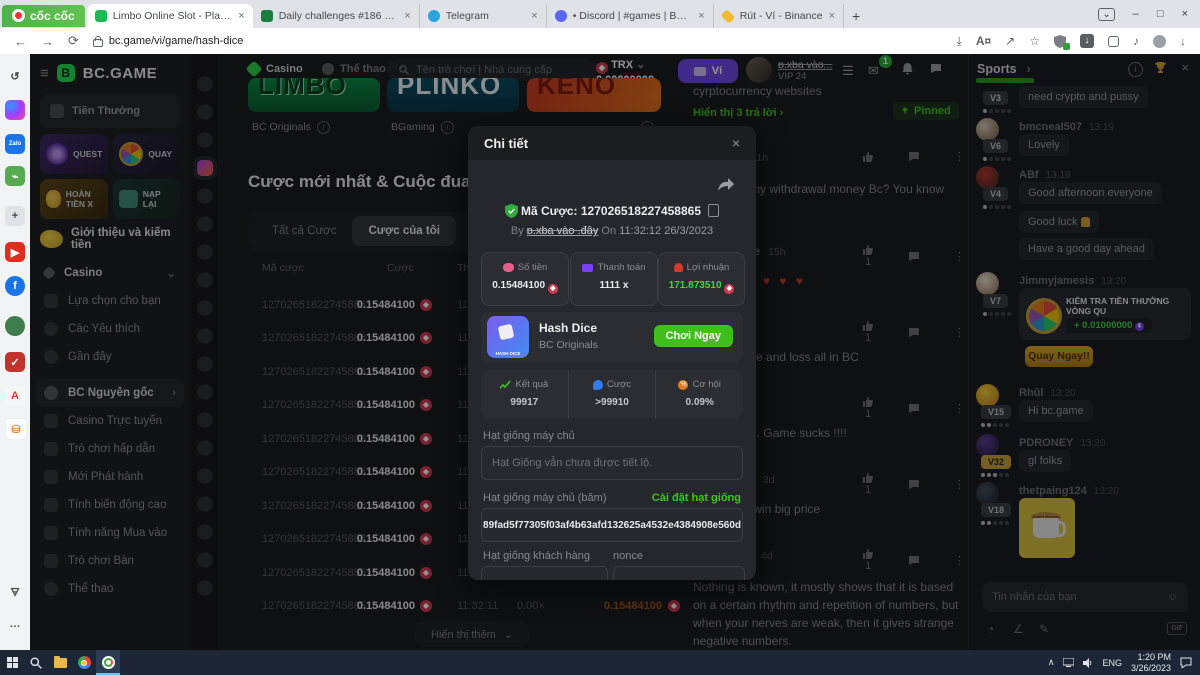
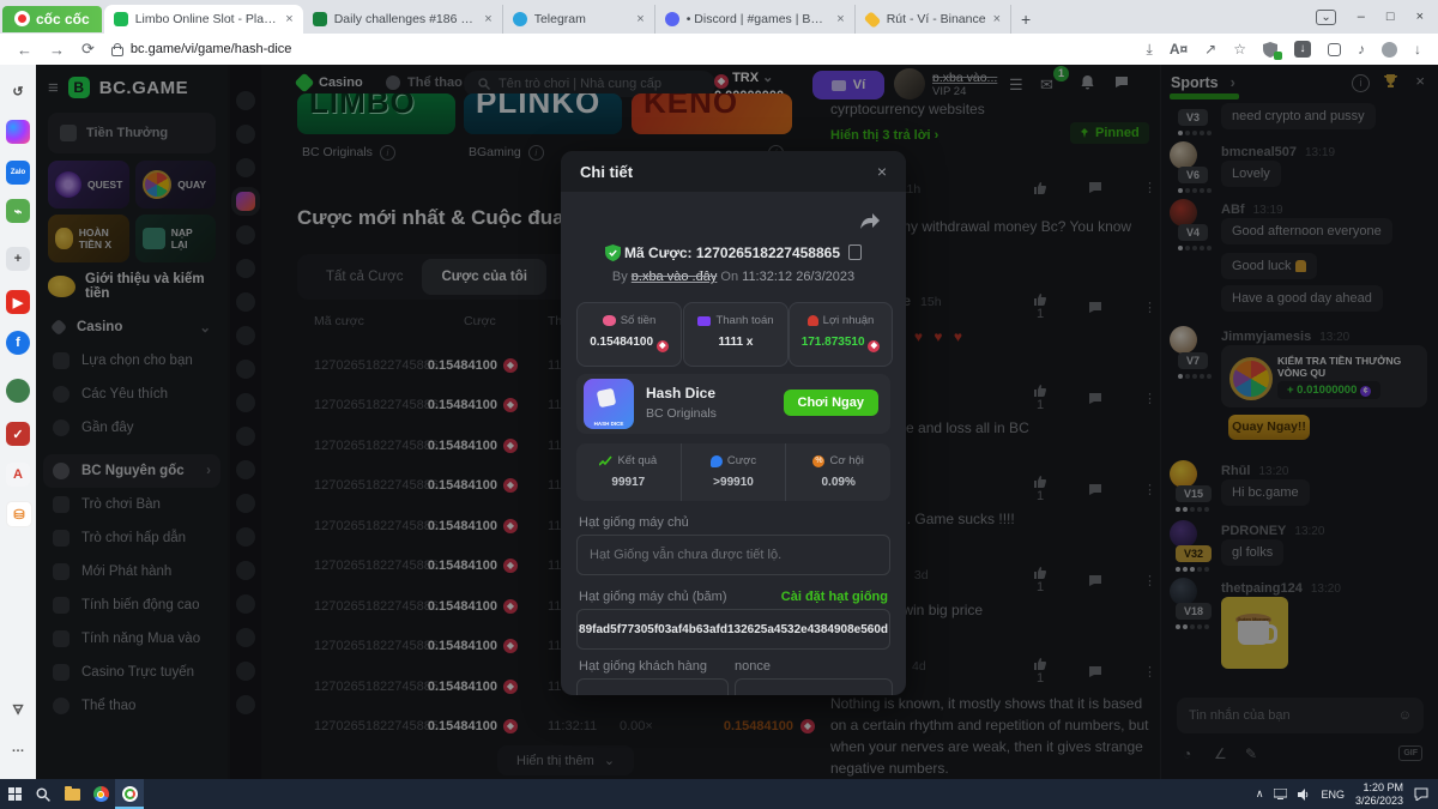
  cốc cốc
  Limbo Online Slot - Play o
  ×
  Daily challenges #186 - F
  ×
  Telegram
  ×
  • Discord | #games | BC G
  ×
  Rút - Ví - Binance
  ×
  +
  ⌄
  –
  □
  ×
  ←
  →
  ⟳
  bc.game/vi/game/hash-dice
  ⤓
  A¤
  ↗
  ☆
  ↓
  ♪
  ↓
  ↺
  ⌁
  +
  ▶
  f
  ✓
  A
  ⛁
  🜃
  …
  ≡
  B
  BC.GAME
  Tiền Thưởng
  QUEST
  QUAY
  HOÀN TIỀN X
  NẠP LẠI
  Giới thiệu và kiếm tiền
  Casino
  ⌄
  Lựa chọn cho bạn
  Các Yêu thích
  Gần đây
  BC Nguyên gốc
  ›
- Casino Trực tuyến
+ Trò chơi Bàn
  Trò chơi hấp dẫn
  Mới Phát hành
  Tính biến động cao
  Tính năng Mua vào
- Trò chơi Bàn
+ Casino Trực tuyến
  Thể thao
  Casino
  Thể thao
  Tên trò chơi | Nhà cung cấp
  ◆ TRX ⌄
  Ví
  ɒ.xba vào...
  VIP 24
  ☰
  ✉
  1
  LIMBO
  PLINKO
  KENO
  BC Originals i
  BGaming i
  Cược mới nhất & Cuộc đua
  Tất cả Cược
  Cược của tôi
  Mã cược
  Cược
  12702651822745886
  0.15484100
  ◆
  12702651822745886
  0.15484100
  ◆
  12702651822745886
  0.15484100
  ◆
  12702651822745886
  0.15484100
  ◆
  12702651822745886
  0.15484100
  ◆
  12702651822745886
  0.15484100
  ◆
  12702651822745886
  0.15484100
  ◆
  12702651822745886
  0.15484100
  ◆
  12702651822745885
  0.15484100
  ◆
  12702651822745885
  0.15484100
  ◆
  11:32:11
  0.00×
  0.15484100
  ◆
  Hiển thị thêm
  ⌄
  cyrptocurrency websites
  Hiển thị 3 trả lời ›
  Pinned
  ⋮
  y withdrawal money Bc? You know
  1
  ⋮
  1
  ⋮
  e and loss all in BC
  1
  ⋮
  . Game sucks !!!!
  1
  ⋮
  win big price
  1
  ⋮
  Nothing is known, it mostly shows that it is based on a certain rhythm and repetition of numbers, but when your nerves are weak, then it gives strange negative numbers.
  Sports
  ›
  i
  ×
  V3
  need crypto and pussy
  bmcneal507 13:19
  V6
  Lovely
  ABf 13:19
  V4
  Good afternoon everyone
  Good luck
  Have a good day ahead
  Jimmyjamesis 13:20
  V7
  KIỂM TRA TIỀN THƯỞNG VÒNG QU
  + 0.01000000
  Quay Ngay!!
  Rhūl 13:20
  V15
  Hi bc.game
  PDRONEY 13:20
  V32
  gl folks
  thetpaing124 13:20
  V18
  Tin nhắn của bạn
  ☺
  ◔
  ∠
  ✎
  Chi tiết
  ×
  Mã Cược: 127026518227458865
  By ɒ.xba vào .đây On 11:32:12 26/3/2023
  Số tiền
  0.15484100
  Thanh toán
  1111 x
  Lợi nhuận
  171.873510
  Hash Dice
  BC Originals
  Chơi Ngay
  Kết quả
  99917
  Cược
  >99910
  Cơ hội
  0.09%
  Hạt giống máy chủ
  Hạt Giống vẫn chưa được tiết lộ.
  Hạt giống máy chủ (băm)
  Cài đặt hạt giống
  89fad5f77305f03af4b63afd132625a4532e4384908e560d
  Hạt giống khách hàng
  nonce
  ∧
  ENG
  1:20 PM
  3/26/2023
